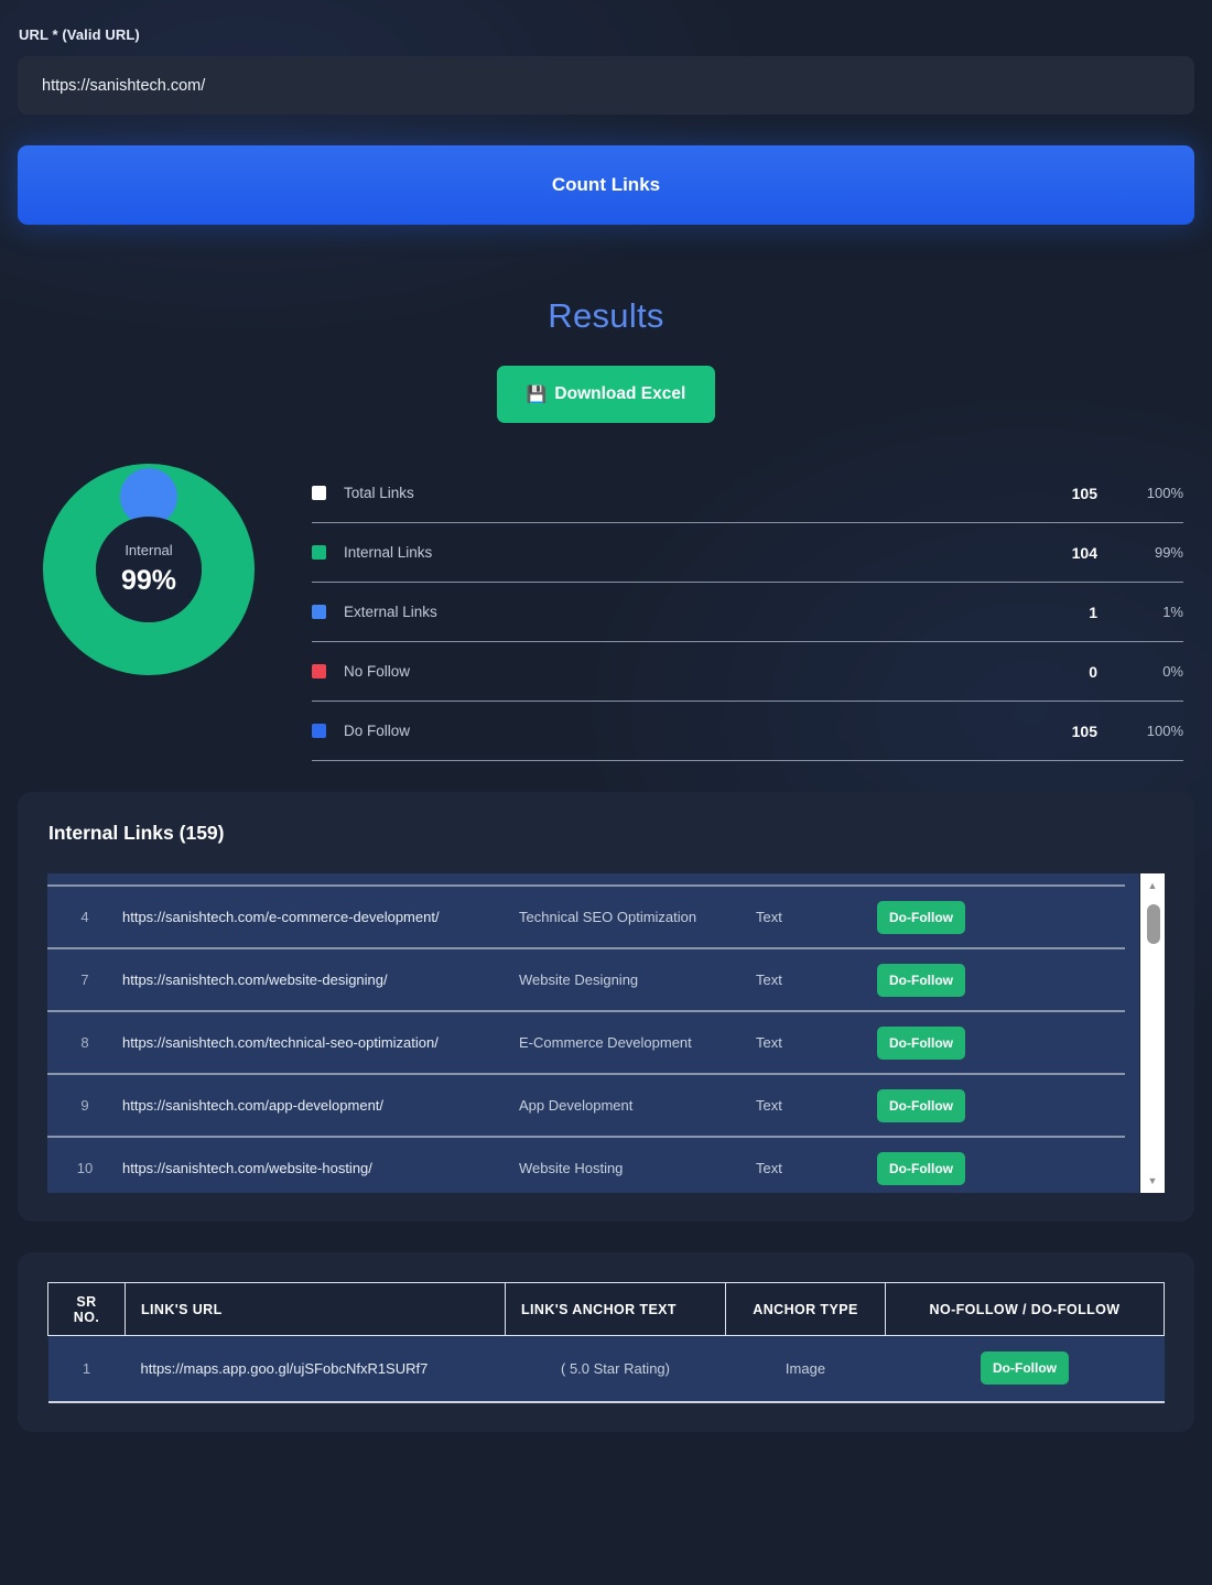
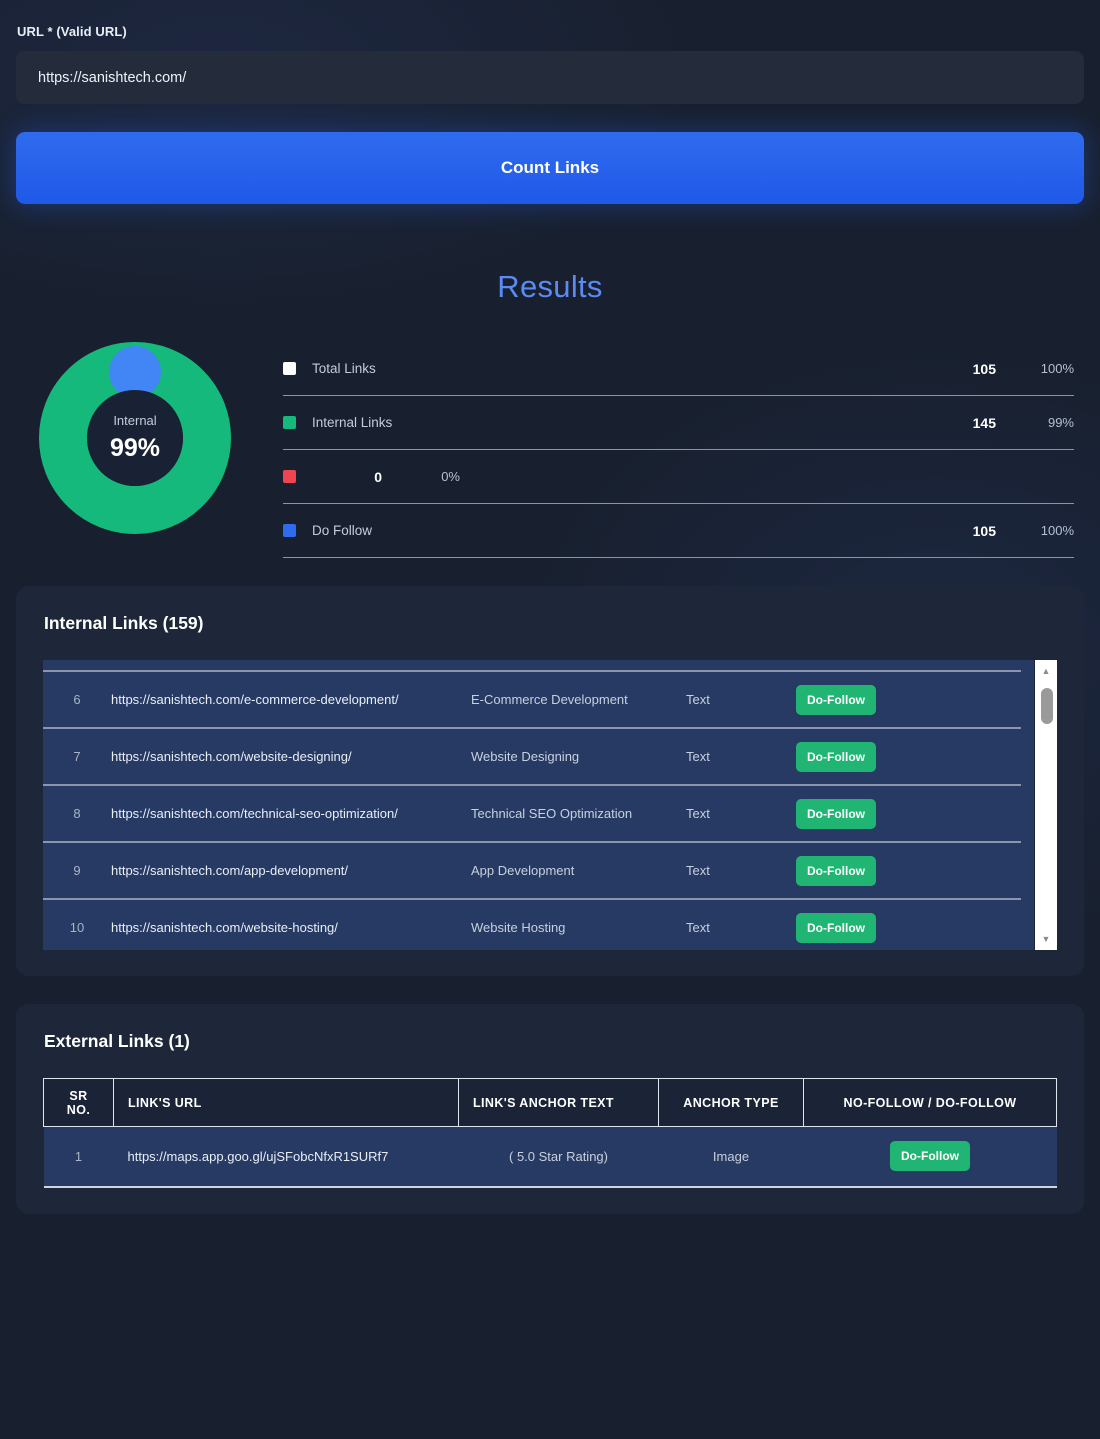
  URL * (Valid URL)
  https://sanishtech.com/ Count Links
  Results
- 💾
- Download Excel
  Internal
  99%
  Total Links
  105
  100%
  Internal Links
- 104
+ 145
  99%
- External Links
- 1
- 1%
- No Follow
  0
  0%
  Do Follow
  105
  100%
  Internal Links (159)
- 4
+ 6
  https://sanishtech.com/e-commerce-development/
- Technical SEO Optimization
+ E-Commerce Development
  Text
  Do-Follow
  7
  https://sanishtech.com/website-designing/
  Website Designing
  Text
  Do-Follow
  8
  https://sanishtech.com/technical-seo-optimization/
- E-Commerce Development
+ Technical SEO Optimization
  Text
  Do-Follow
  9
  https://sanishtech.com/app-development/
  App Development
  Text
  Do-Follow
  10
  https://sanishtech.com/website-hosting/
  Website Hosting
  Text
  Do-Follow
  ▲
  ▼
+ External Links (1)
  SR NO.	LINK'S URL	LINK'S ANCHOR TEXT	ANCHOR TYPE	NO-FOLLOW / DO-FOLLOW
  1	https://maps.app.goo.gl/ujSFobcNfxR1SURf7	( 5.0 Star Rating)	Image	Do-Follow
